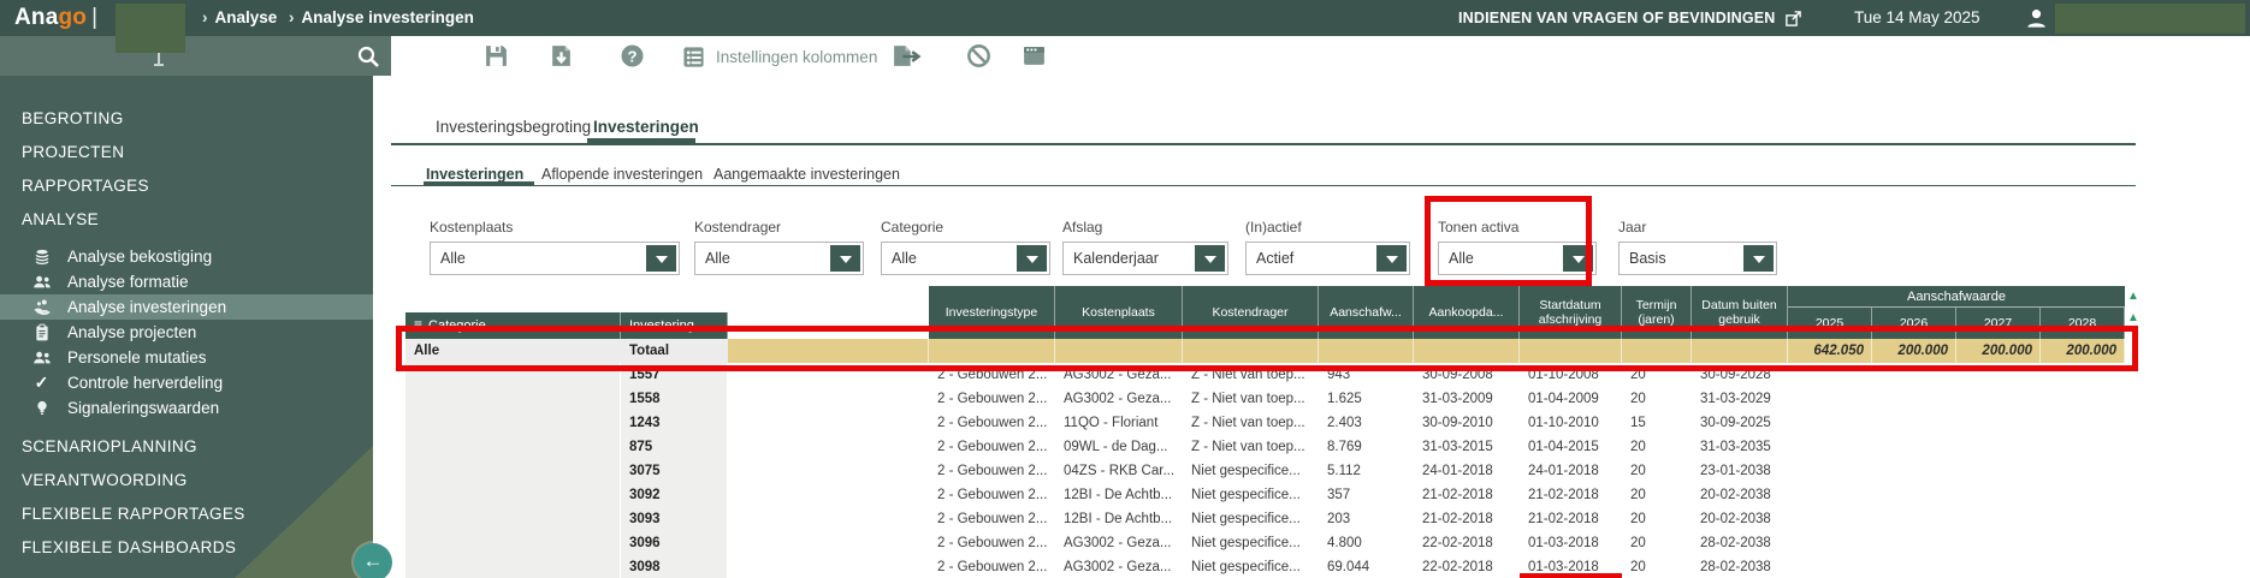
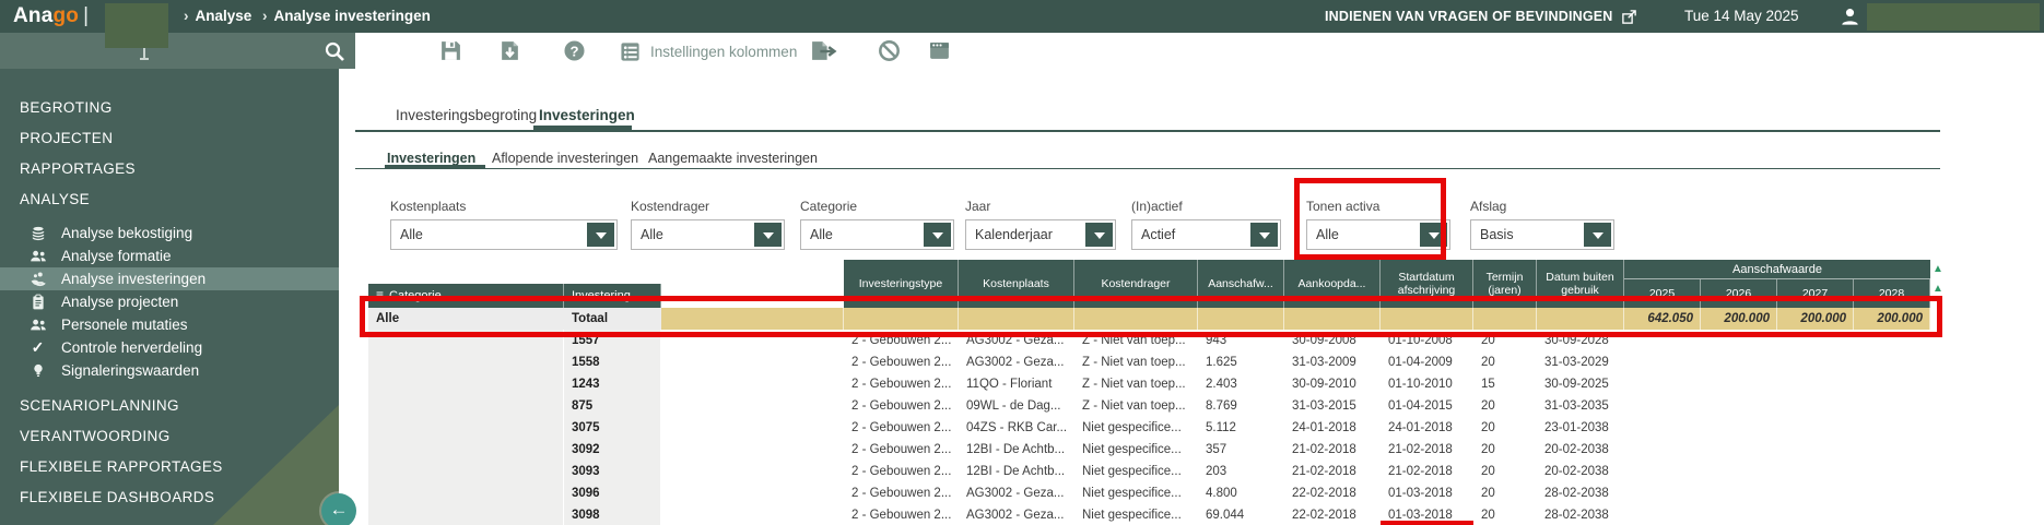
  Anago |
  › Analyse › Analyse investeringen
  INDIENEN VAN VRAGEN OF BEVINDINGEN
  Tue 14 May 2025
  ?
  Instellingen kolommen
  BEGROTING
  PROJECTEN
  RAPPORTAGES
  ANALYSE
  Analyse bekostiging
  Analyse formatie
  Analyse investeringen
  Analyse projecten
  Personele mutaties
  ✓
  Controle herverdeling
  Signaleringswaarden
  SCENARIOPLANNING
  VERANTWOORDING
  FLEXIBELE RAPPORTAGES
  FLEXIBELE DASHBOARDS
  ←
  Investeringsbegroting
  Investeringen
  Investeringen
  Aflopende investeringen
  Aangemaakte investeringen
  Kostenplaats
  Alle
  Kostendrager
  Alle
  Categorie
  Alle
- Afslag
+ Jaar
  Kalenderjaar
  (In)actief
  Actief
  Tonen activa
  Alle
- Jaar
+ Afslag
  Basis
  ≡
  Categorie
  Investering
  Investeringstype
  Kostenplaats
  Kostendrager
  Aanschafw...
  Aankoopda...
  Startdatum afschrijving
  Termijn (jaren)
  Datum buiten gebruik
  Aanschafwaarde
  2025
  2026
  2027
  2028
  Alle
  Totaal
  642.050
  200.000
  200.000
  200.000
  1557
  2 - Gebouwen 2...
  AG3002 - Geza...
  Z - Niet van toep...
  943
  30-09-2008
  01-10-2008
  20
  30-09-2028
  1558
  2 - Gebouwen 2...
  AG3002 - Geza...
  Z - Niet van toep...
  1.625
  31-03-2009
  01-04-2009
  20
  31-03-2029
  1243
  2 - Gebouwen 2...
  11QO - Floriant
  Z - Niet van toep...
  2.403
  30-09-2010
  01-10-2010
  15
  30-09-2025
  875
  2 - Gebouwen 2...
  09WL - de Dag...
  Z - Niet van toep...
  8.769
  31-03-2015
  01-04-2015
  20
  31-03-2035
  3075
  2 - Gebouwen 2...
  04ZS - RKB Car...
  Niet gespecifice...
  5.112
  24-01-2018
  24-01-2018
  20
  23-01-2038
  3092
  2 - Gebouwen 2...
  12BI - De Achtb...
  Niet gespecifice...
  357
  21-02-2018
  21-02-2018
  20
  20-02-2038
  3093
  2 - Gebouwen 2...
  12BI - De Achtb...
  Niet gespecifice...
  203
  21-02-2018
  21-02-2018
  20
  20-02-2038
  3096
  2 - Gebouwen 2...
  AG3002 - Geza...
  Niet gespecifice...
  4.800
  22-02-2018
  01-03-2018
  20
  28-02-2038
  3098
  2 - Gebouwen 2...
  AG3002 - Geza...
  Niet gespecifice...
  69.044
  22-02-2018
  01-03-2018
  20
  28-02-2038
  ▲
  ▲
